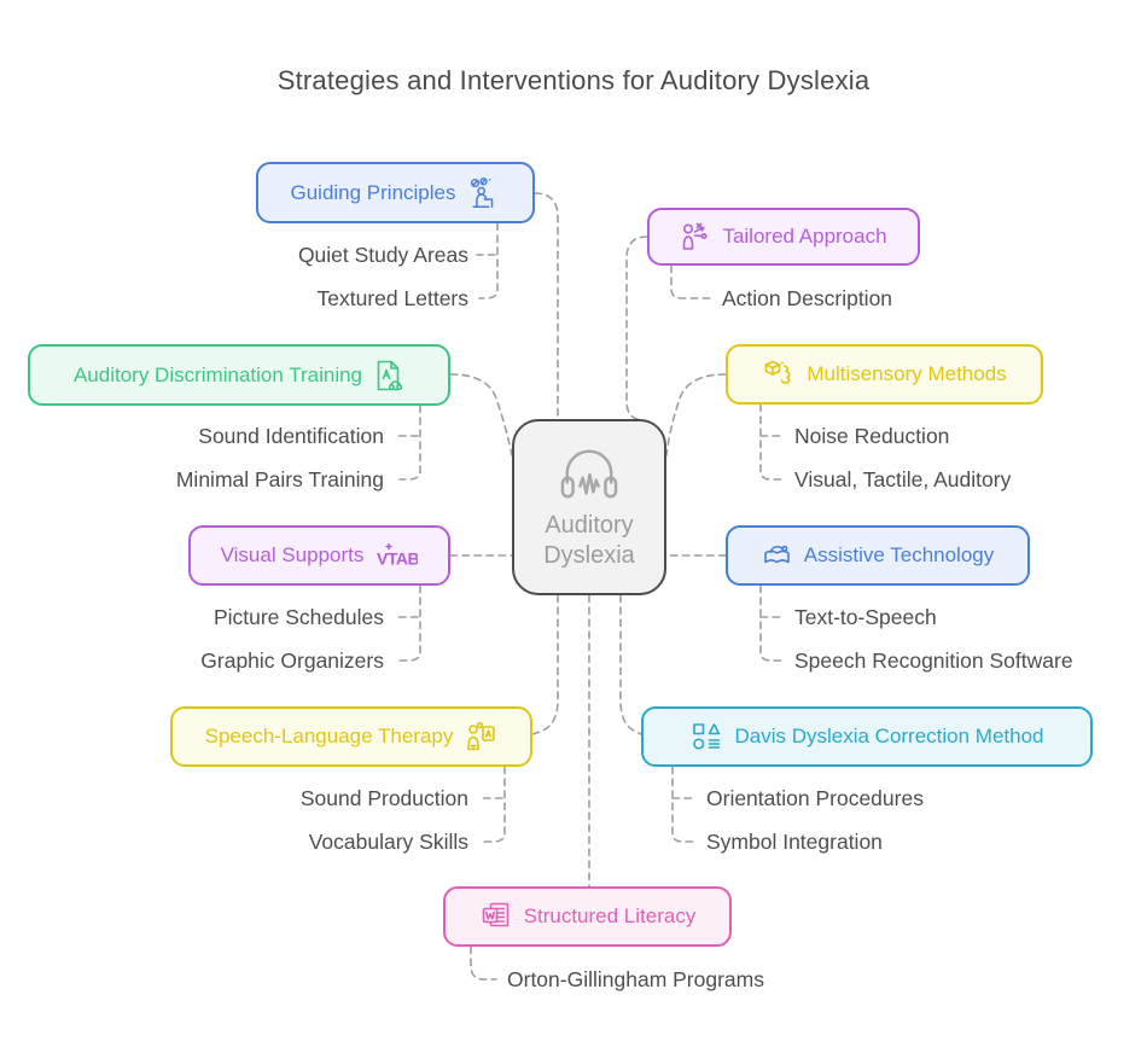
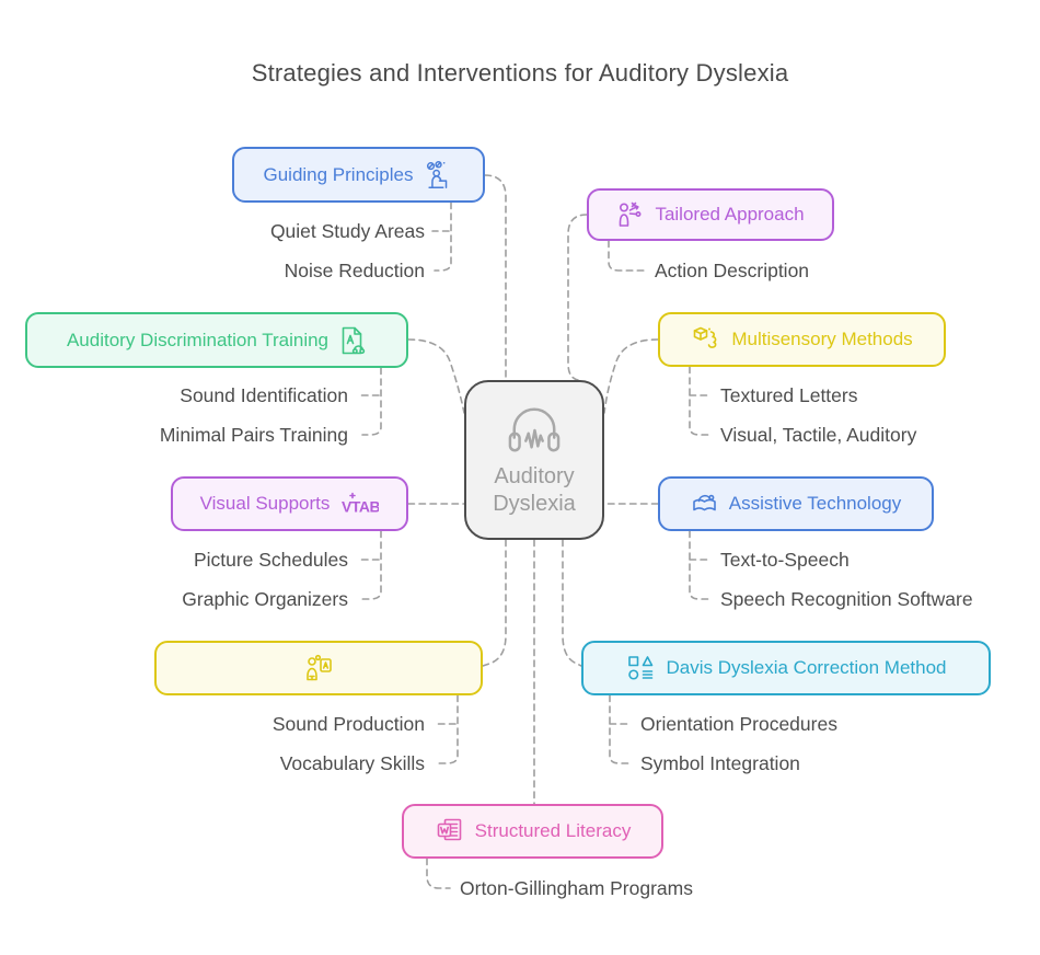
  Strategies and Interventions for Auditory Dyslexia
  Auditory
  Dyslexia
  Guiding Principles
  Tailored Approach
  Auditory Discrimination Training
  Multisensory Methods
  Visual Supports
  VTAB
  Assistive Technology
- Speech-Language Therapy
  Davis Dyslexia Correction Method
  Structured Literacy
  Quiet Study Areas
- Textured Letters
+ Noise Reduction
  Action Description
  Sound Identification
  Minimal Pairs Training
- Noise Reduction
+ Textured Letters
  Visual, Tactile, Auditory
  Picture Schedules
  Graphic Organizers
  Text-to-Speech
  Speech Recognition Software
  Sound Production
  Vocabulary Skills
  Orientation Procedures
  Symbol Integration
  Orton-Gillingham Programs
